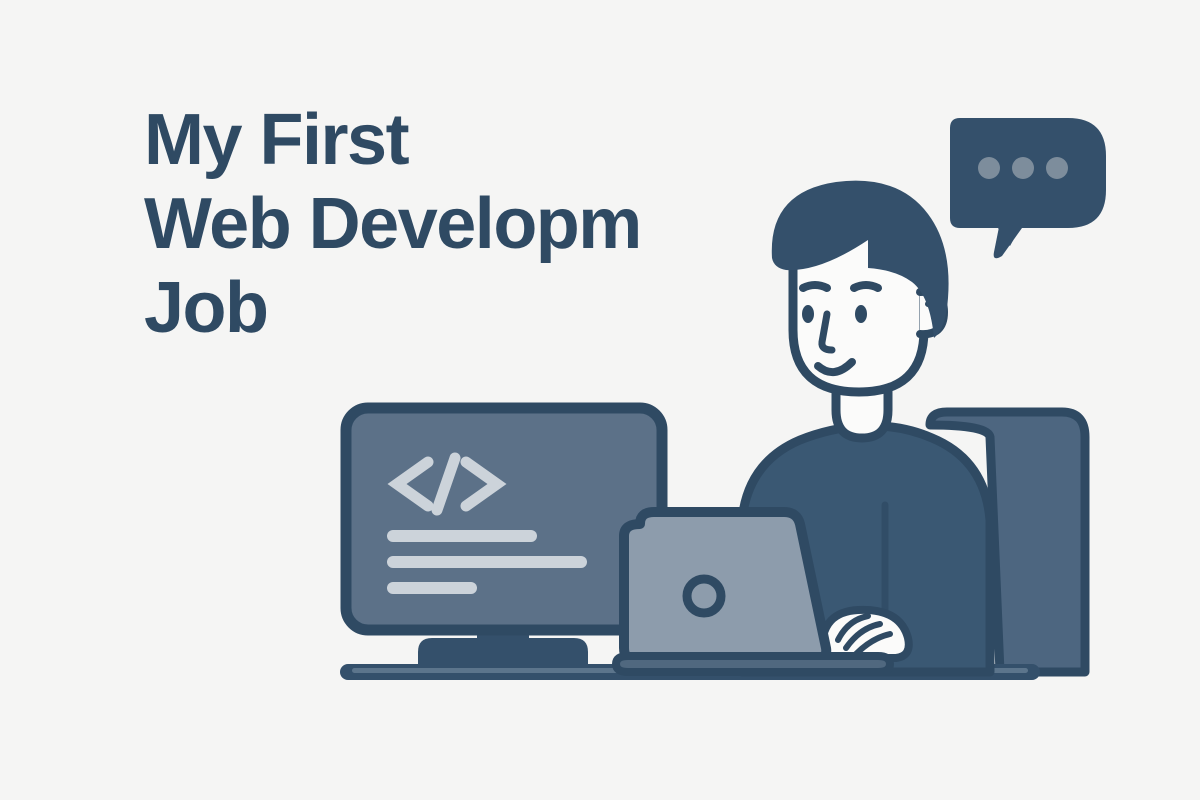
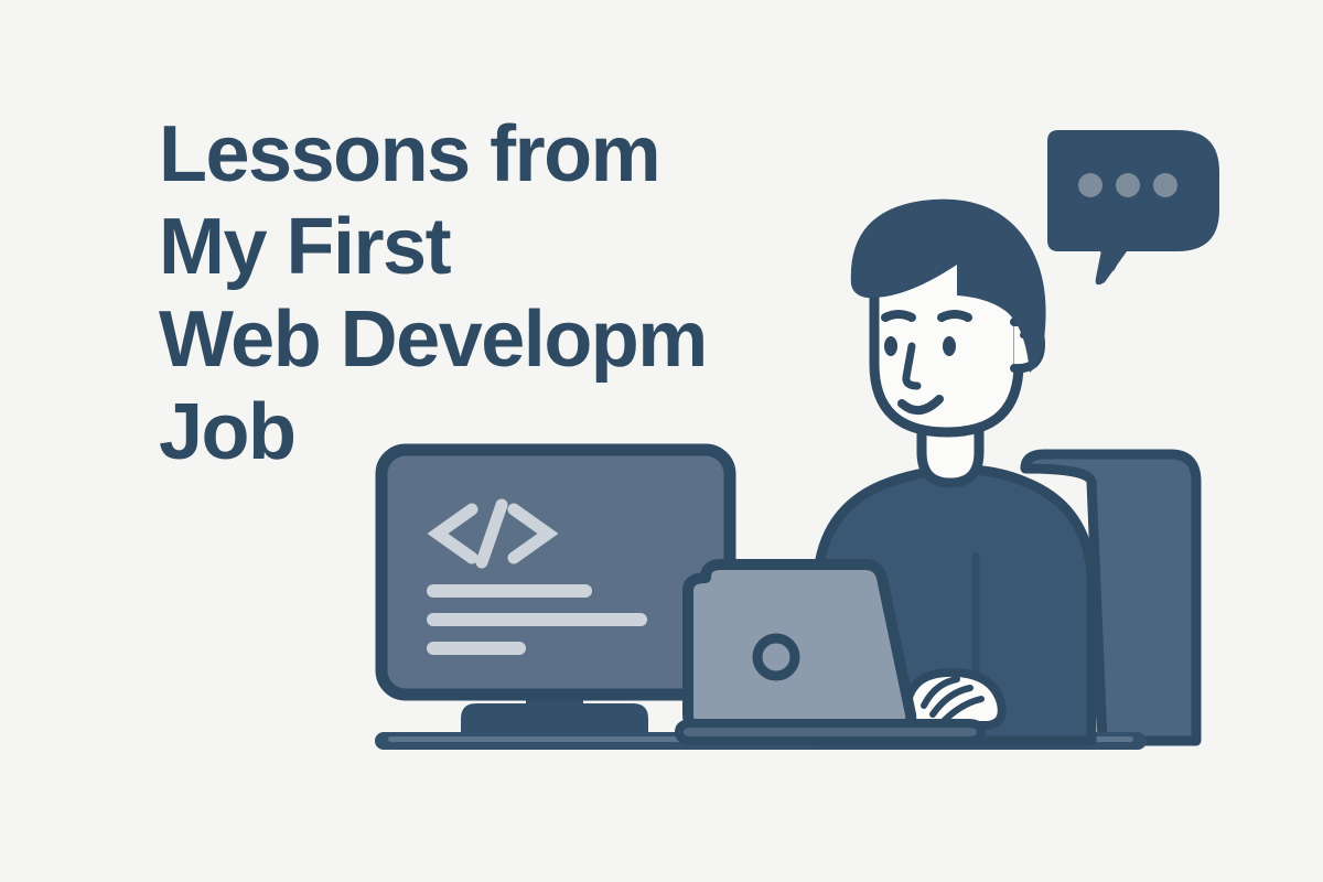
+ Lessons from
  My First
  Web Developm
  Job
